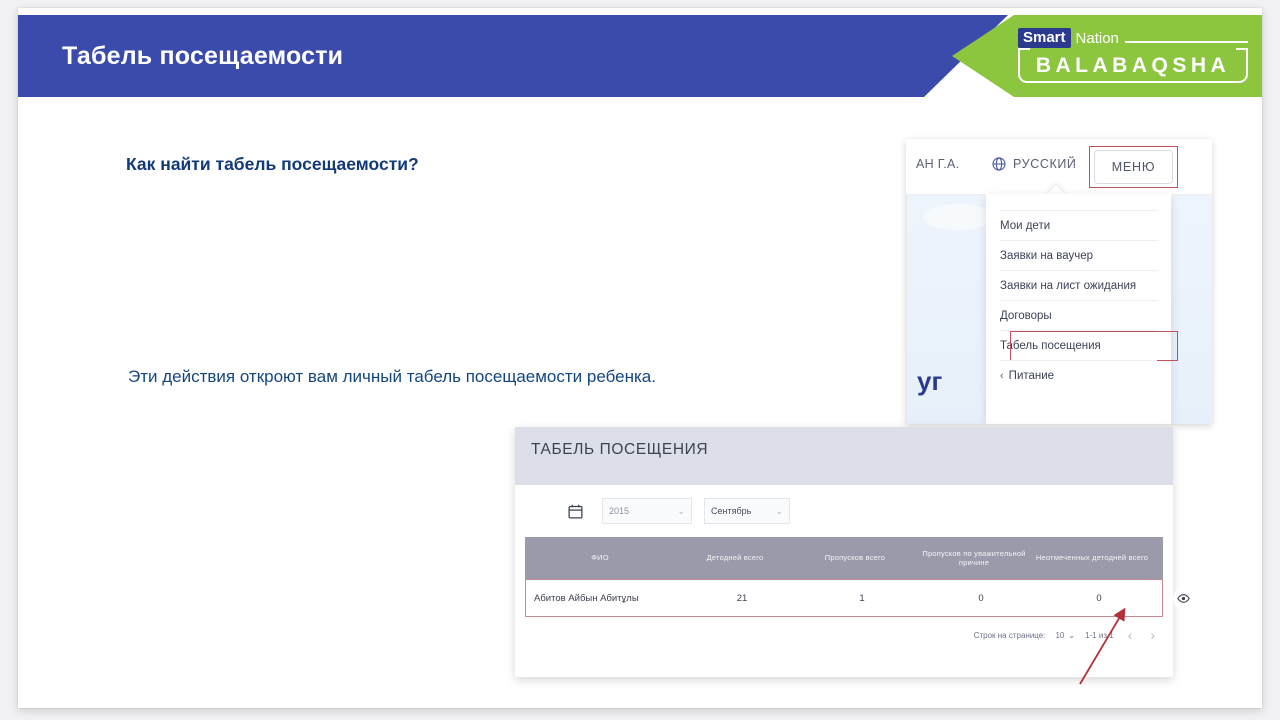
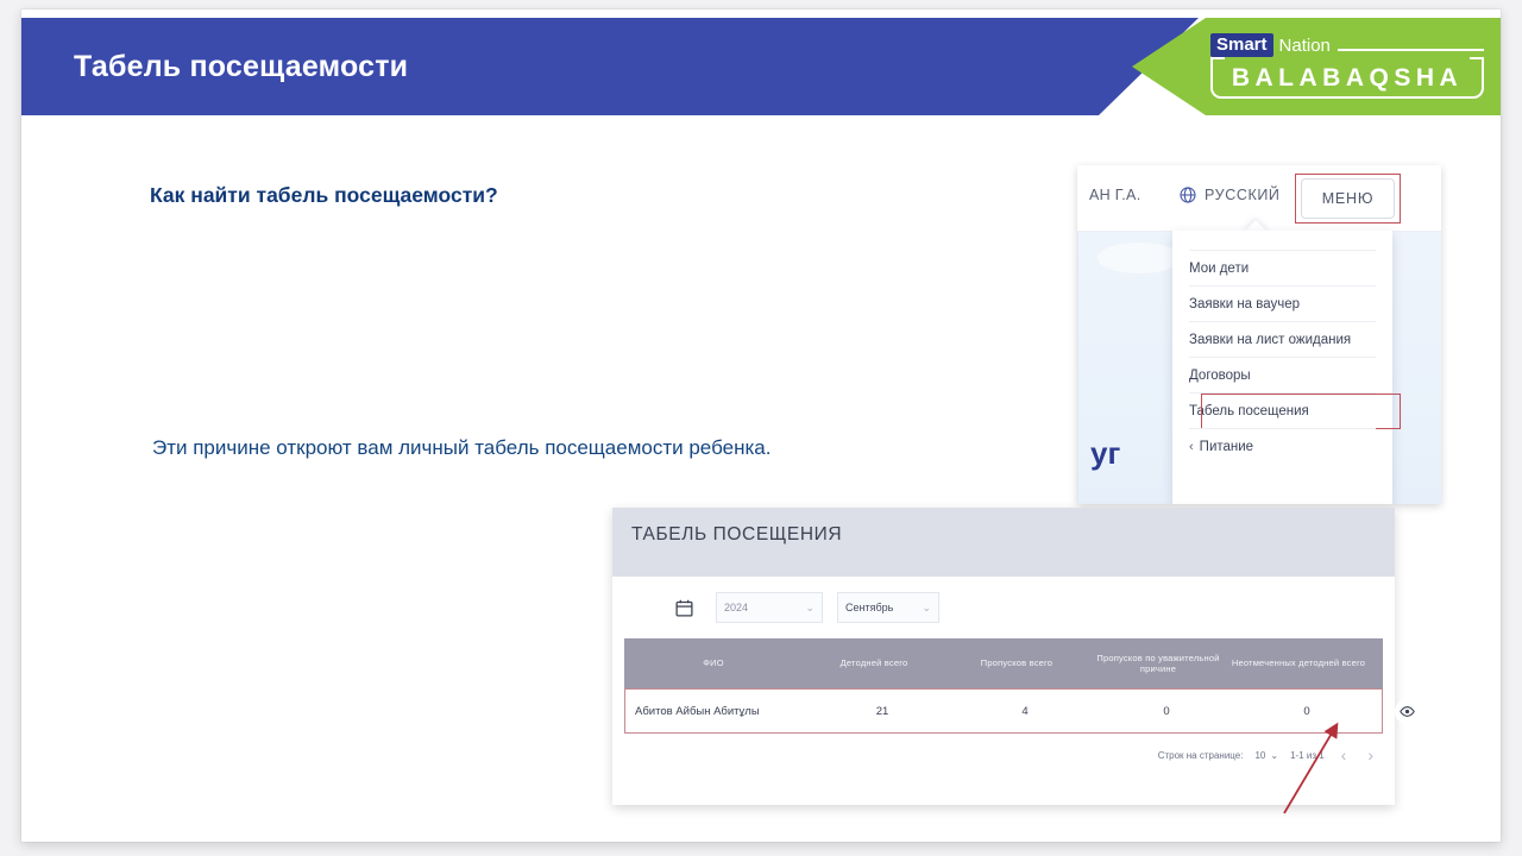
  Табель посещаемости
  Smart
  Nation
  BALABAQSHA
  Как найти табель посещаемости?
- Эти действия откроют вам личный табель посещаемости ребенка.
+ Эти причине откроют вам личный табель посещаемости ребенка.
  уг
  АН Г.А.
  РУССКИЙ
  МЕНЮ
  Мои дети
  Заявки на ваучер
  Заявки на лист ожидания
  Договоры
  Табель посещения
  ‹
  Питание
  ТАБЕЛЬ ПОСЕЩЕНИЯ
- 2015
+ 2024
  ⌄
  Сентябрь
  ⌄
  ФИО
  Детодней всего
  Пропусков всего
  Пропусков по уважительной причине
  Неотмеченных детодней всего
  Абитов Айбын Абитұлы
  21
- 1
+ 4
  0
  0
  Строк на странице:
  10
  ⌄
  1-1 из 1
  ‹
  ›
